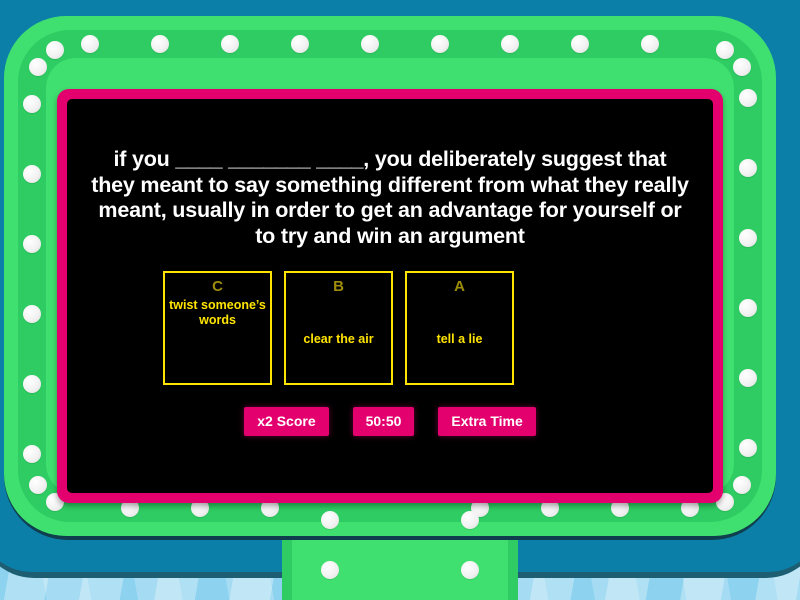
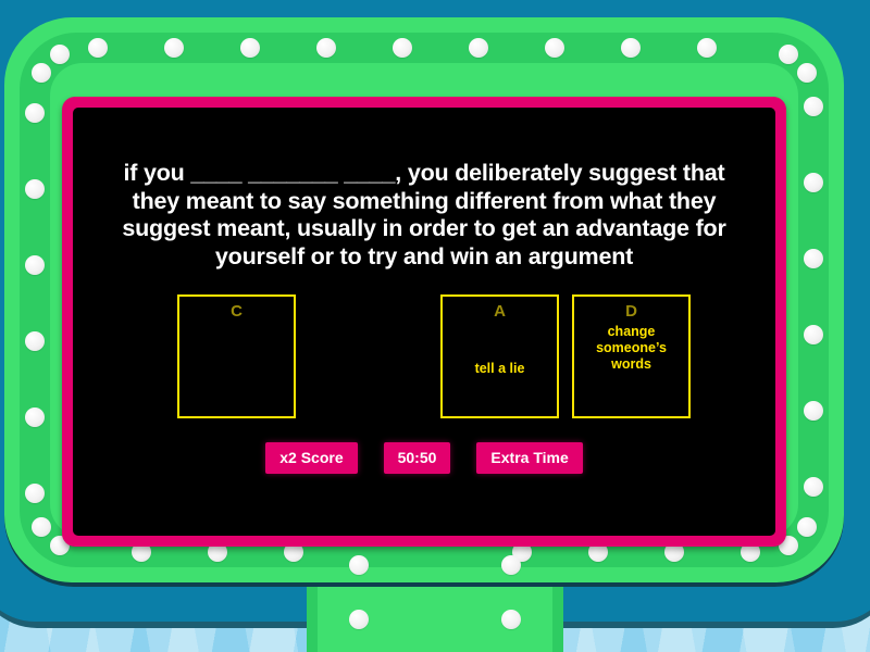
- if you ____ _______ ____, you deliberately suggest that they meant to say something different from what they really meant, usually in order to get an advantage for yourself or to try and win an argument
+ if you ____ _______ ____, you deliberately suggest that they meant to say something different from what they suggest meant, usually in order to get an advantage for yourself or to try and win an argument
  C
- twist someone’s words
- B
- clear the air
  A
  tell a lie
+ D
+ change someone’s words
  x2 Score
  50:50
  Extra Time
